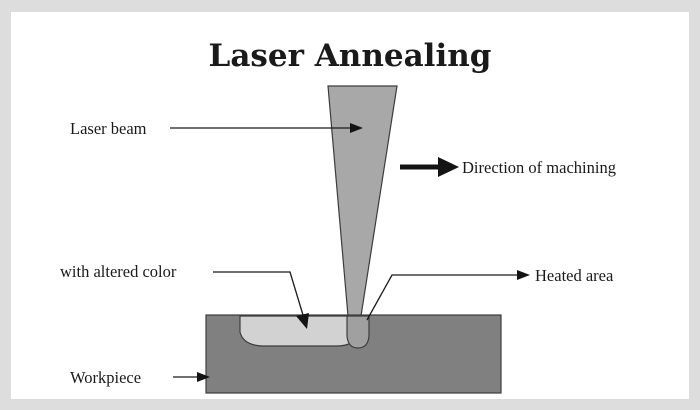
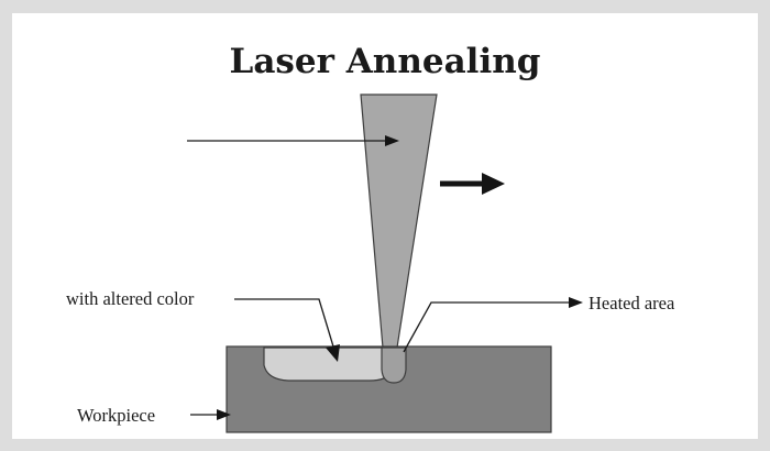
  Laser Annealing
- Laser beam
- Direction of machining
  with altered color
  Heated area
  Workpiece
